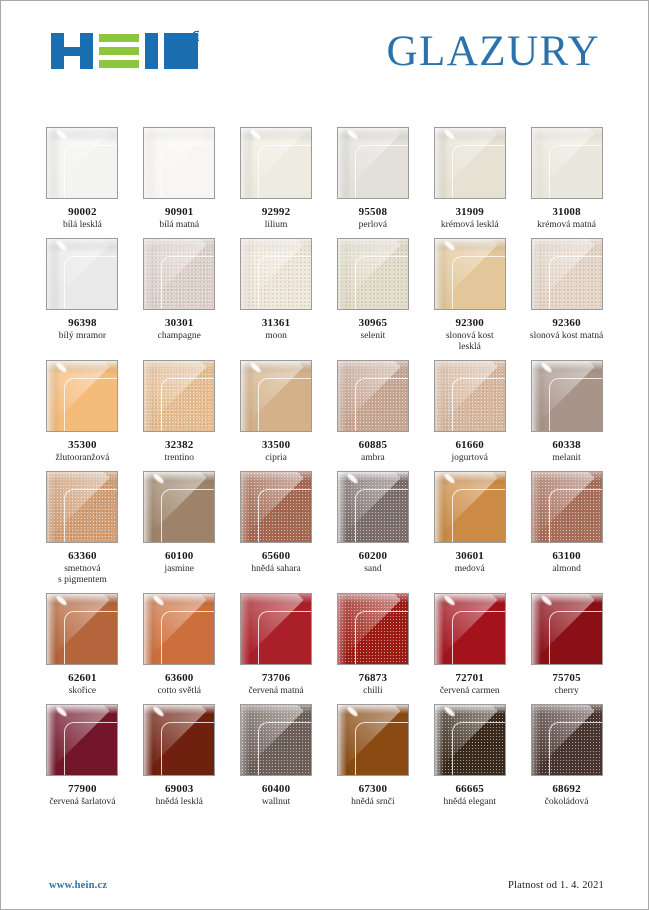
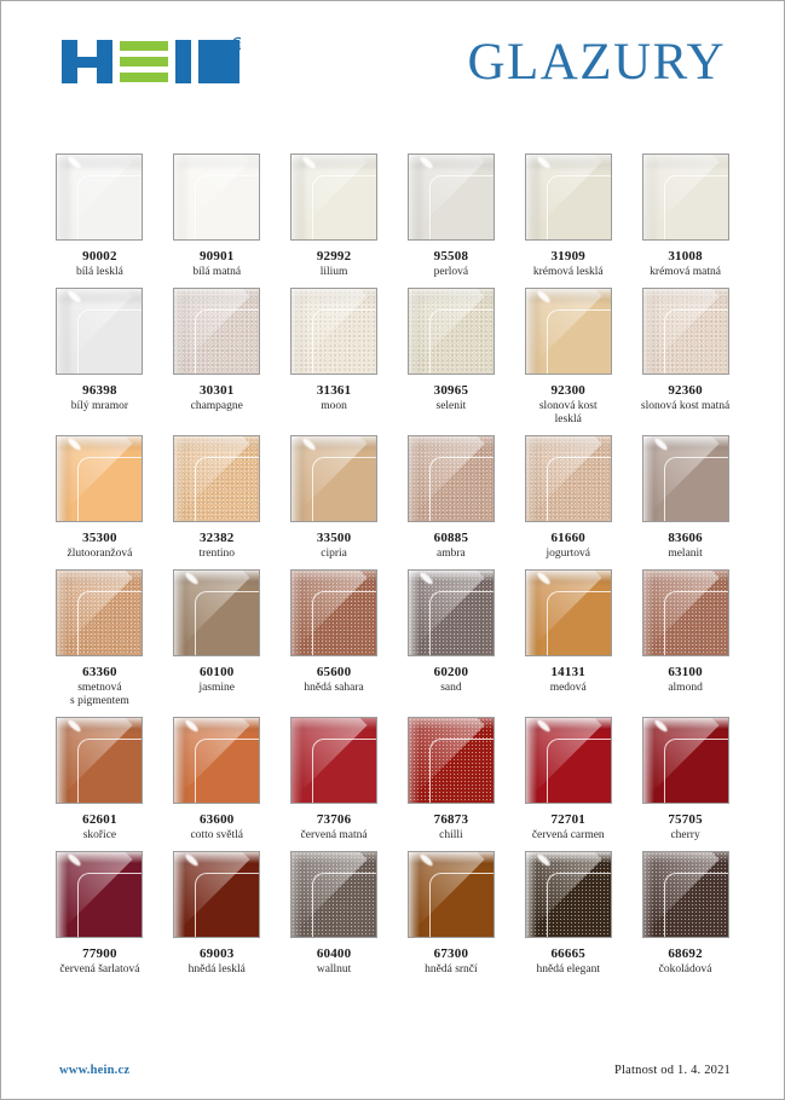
  GLAZURY
  90002
  bílá lesklá
  90901
  bílá matná
  92992
  lilium
  95508
  perlová
  31909
  krémová lesklá
  31008
  krémová matná
  96398
  bílý mramor
  30301
  champagne
  31361
  moon
  30965
  selenit
  92300
  slonová kost
  lesklá
  92360
  slonová kost matná
  35300
  žlutooranžová
  32382
  trentino
  33500
  cipria
  60885
  ambra
  61660
  jogurtová
- 60338
+ 83606
  melanit
  63360
  smetnová
  s pigmentem
  60100
  jasmine
  65600
  hnědá sahara
  60200
  sand
- 30601
+ 14131
  medová
  63100
  almond
  62601
  skořice
  63600
  cotto světlá
  73706
  červená matná
  76873
  chilli
  72701
  červená carmen
  75705
  cherry
  77900
  červená šarlatová
  69003
  hnědá lesklá
  60400
  wallnut
  67300
  hnědá srnčí
  66665
  hnědá elegant
  68692
  čokoládová
  www.hein.cz
  Platnost od 1. 4. 2021
